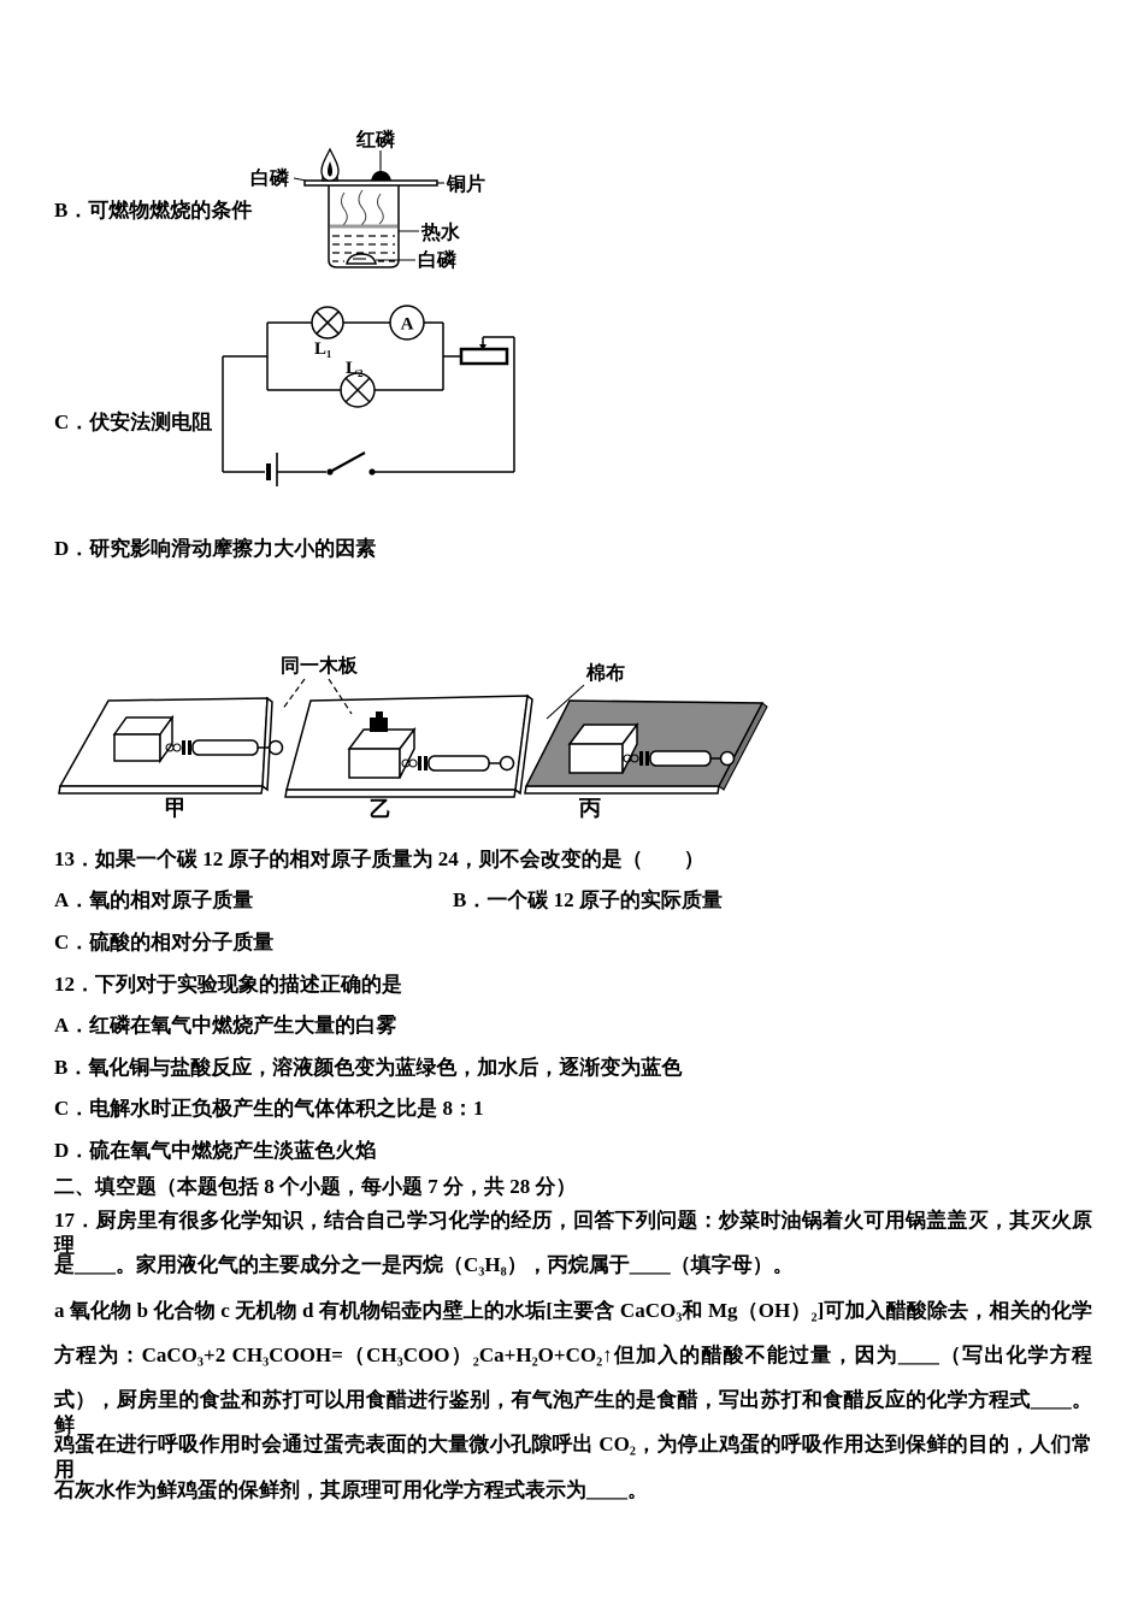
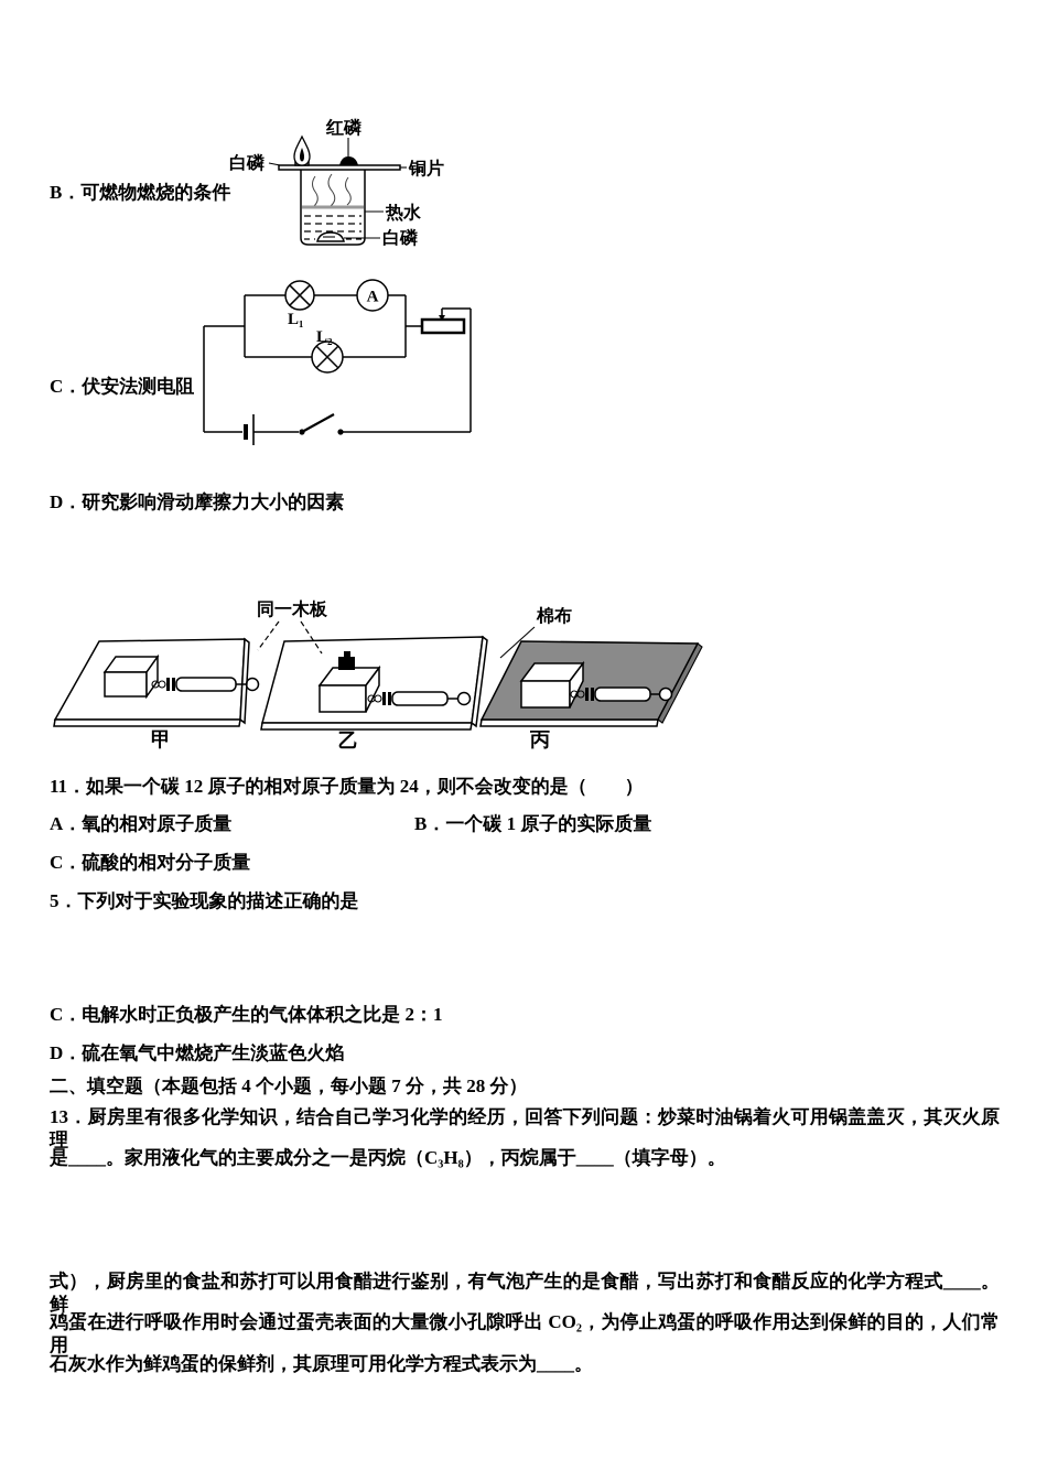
  B．可燃物燃烧的条件
  红磷
  白磷
  铜片
  热水
  白磷
  C．伏安法测电阻
  A
  L₁
  L₂
  D．研究影响滑动摩擦力大小的因素
  同一木板
  棉布
  甲
  乙
  丙
- 13．如果一个碳 12 原子的相对原子质量为 24，则不会改变的是（ ）
+ 11．如果一个碳 12 原子的相对原子质量为 24，则不会改变的是（ ）
  A．氧的相对原子质量
- B．一个碳 12 原子的实际质量
+ B．一个碳 1 原子的实际质量
  C．硫酸的相对分子质量
- 12．下列对于实验现象的描述正确的是
+ 5．下列对于实验现象的描述正确的是
- A．红磷在氧气中燃烧产生大量的白雾
- B．氧化铜与盐酸反应，溶液颜色变为蓝绿色，加水后，逐渐变为蓝色
- C．电解水时正负极产生的气体体积之比是 8：1
+ C．电解水时正负极产生的气体体积之比是 2：1
  D．硫在氧气中燃烧产生淡蓝色火焰
- 二、填空题（本题包括 8 个小题，每小题 7 分，共 28 分）
+ 二、填空题（本题包括 4 个小题，每小题 7 分，共 28 分）
- 17．厨房里有很多化学知识，结合自己学习化学的经历，回答下列问题：炒菜时油锅着火可用锅盖盖灭，其灭火原理
+ 13．厨房里有很多化学知识，结合自己学习化学的经历，回答下列问题：炒菜时油锅着火可用锅盖盖灭，其灭火原理
  是____。家用液化气的主要成分之一是丙烷（C₃H₈），丙烷属于____（填字母）。
- a 氧化物 b 化合物 c 无机物 d 有机物铝壶内壁上的水垢[主要含 CaCO₃和 Mg（OH）₂]可加入醋酸除去，相关的化学
- 方程为：CaCO₃+2 CH₃COOH=（CH₃COO）₂Ca+H₂O+CO₂↑但加入的醋酸不能过量，因为____（写出化学方程
  式），厨房里的食盐和苏打可以用食醋进行鉴别，有气泡产生的是食醋，写出苏打和食醋反应的化学方程式____。鲜
  鸡蛋在进行呼吸作用时会通过蛋壳表面的大量微小孔隙呼出 CO₂，为停止鸡蛋的呼吸作用达到保鲜的目的，人们常用
  石灰水作为鲜鸡蛋的保鲜剂，其原理可用化学方程式表示为____。
